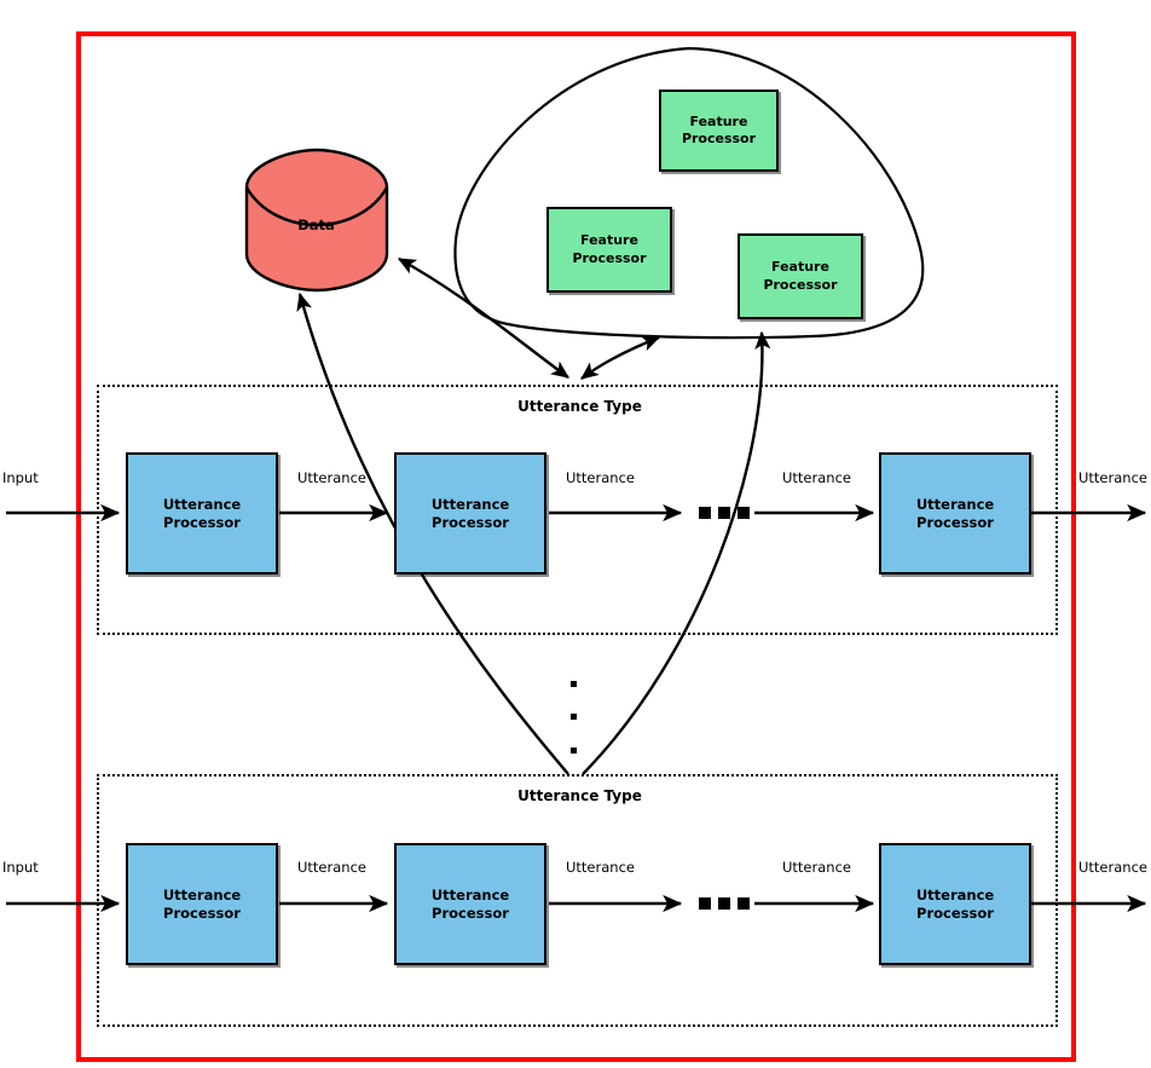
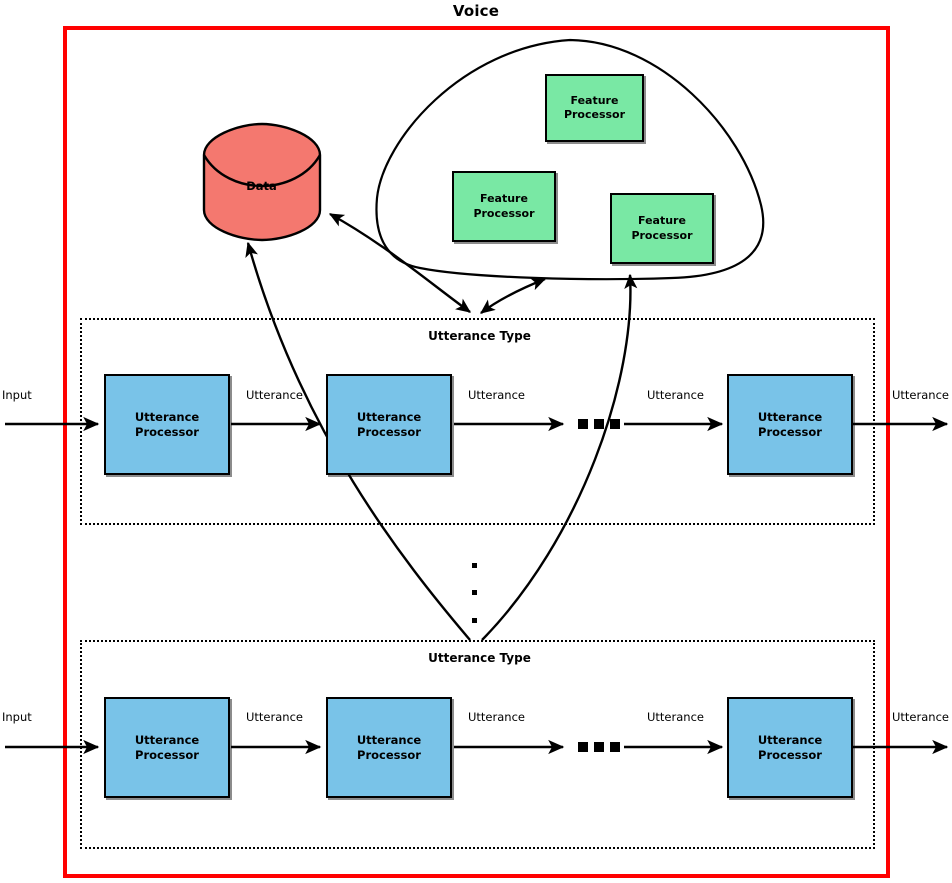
+ Voice
  Data
  Feature
  Processor
  Feature
  Processor
  Feature
  Processor
  Utterance Type
  Utterance
  Processor
  Utterance
  Processor
  Utterance
  Processor
  Input
  Utterance
  Utterance
  Utterance
  Utterance
  Utterance Type
  Utterance
  Processor
  Utterance
  Processor
  Utterance
  Processor
  Input
  Utterance
  Utterance
  Utterance
  Utterance
